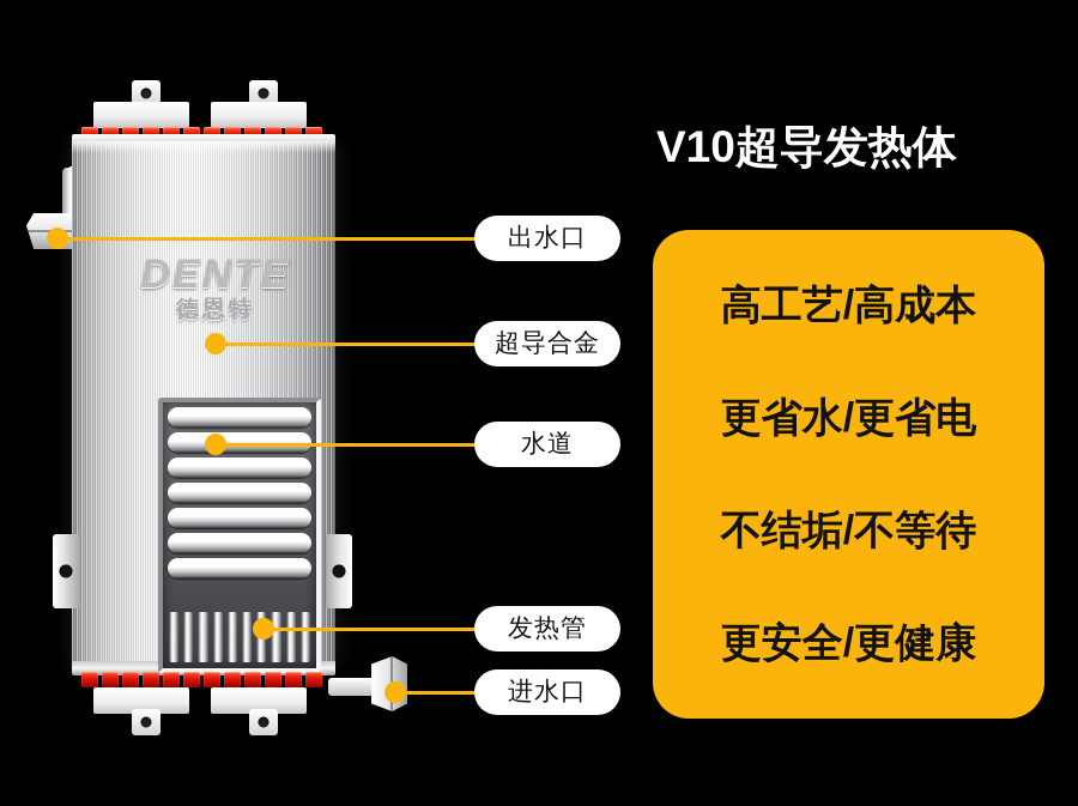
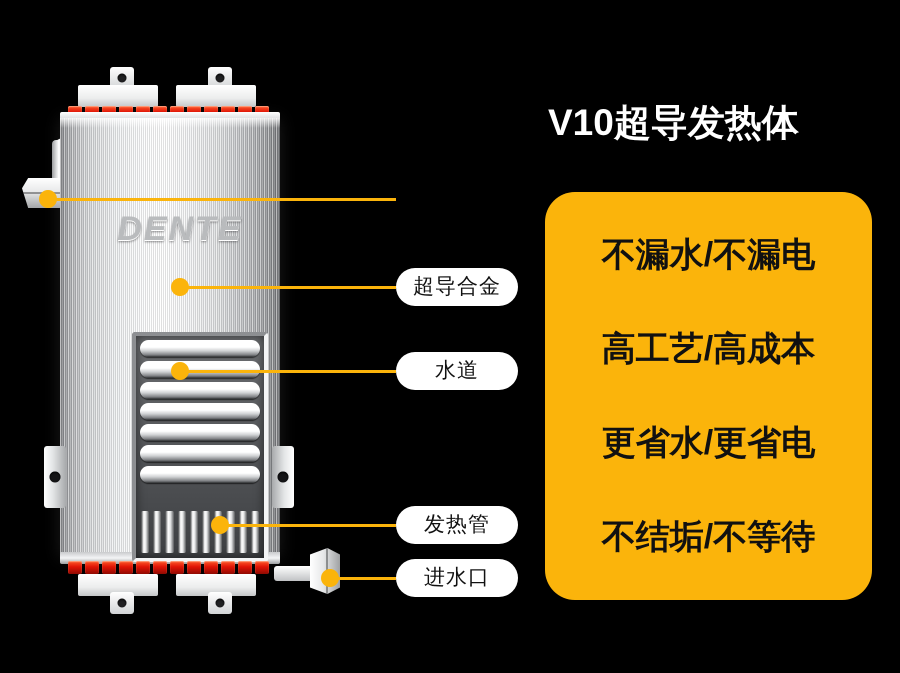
  DENTE
- 德恩特
- 出水口
  超导合金
  水道
  发热管
  进水口
  V10超导发热体
+ 不漏水/不漏电
  高工艺/高成本
  更省水/更省电
  不结垢/不等待
- 更安全/更健康
